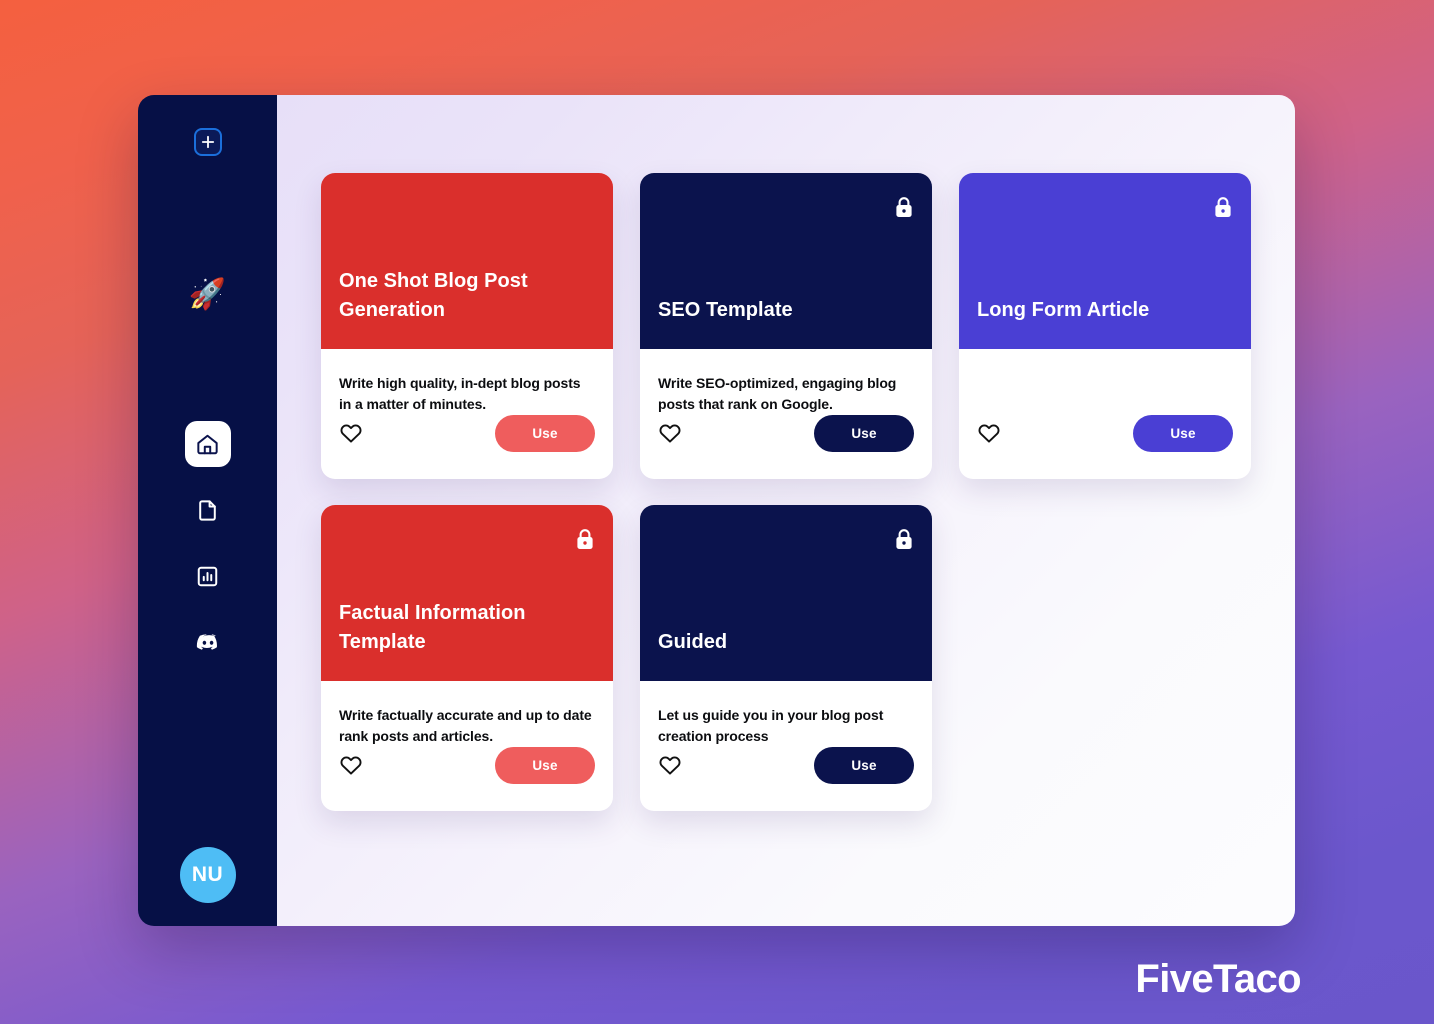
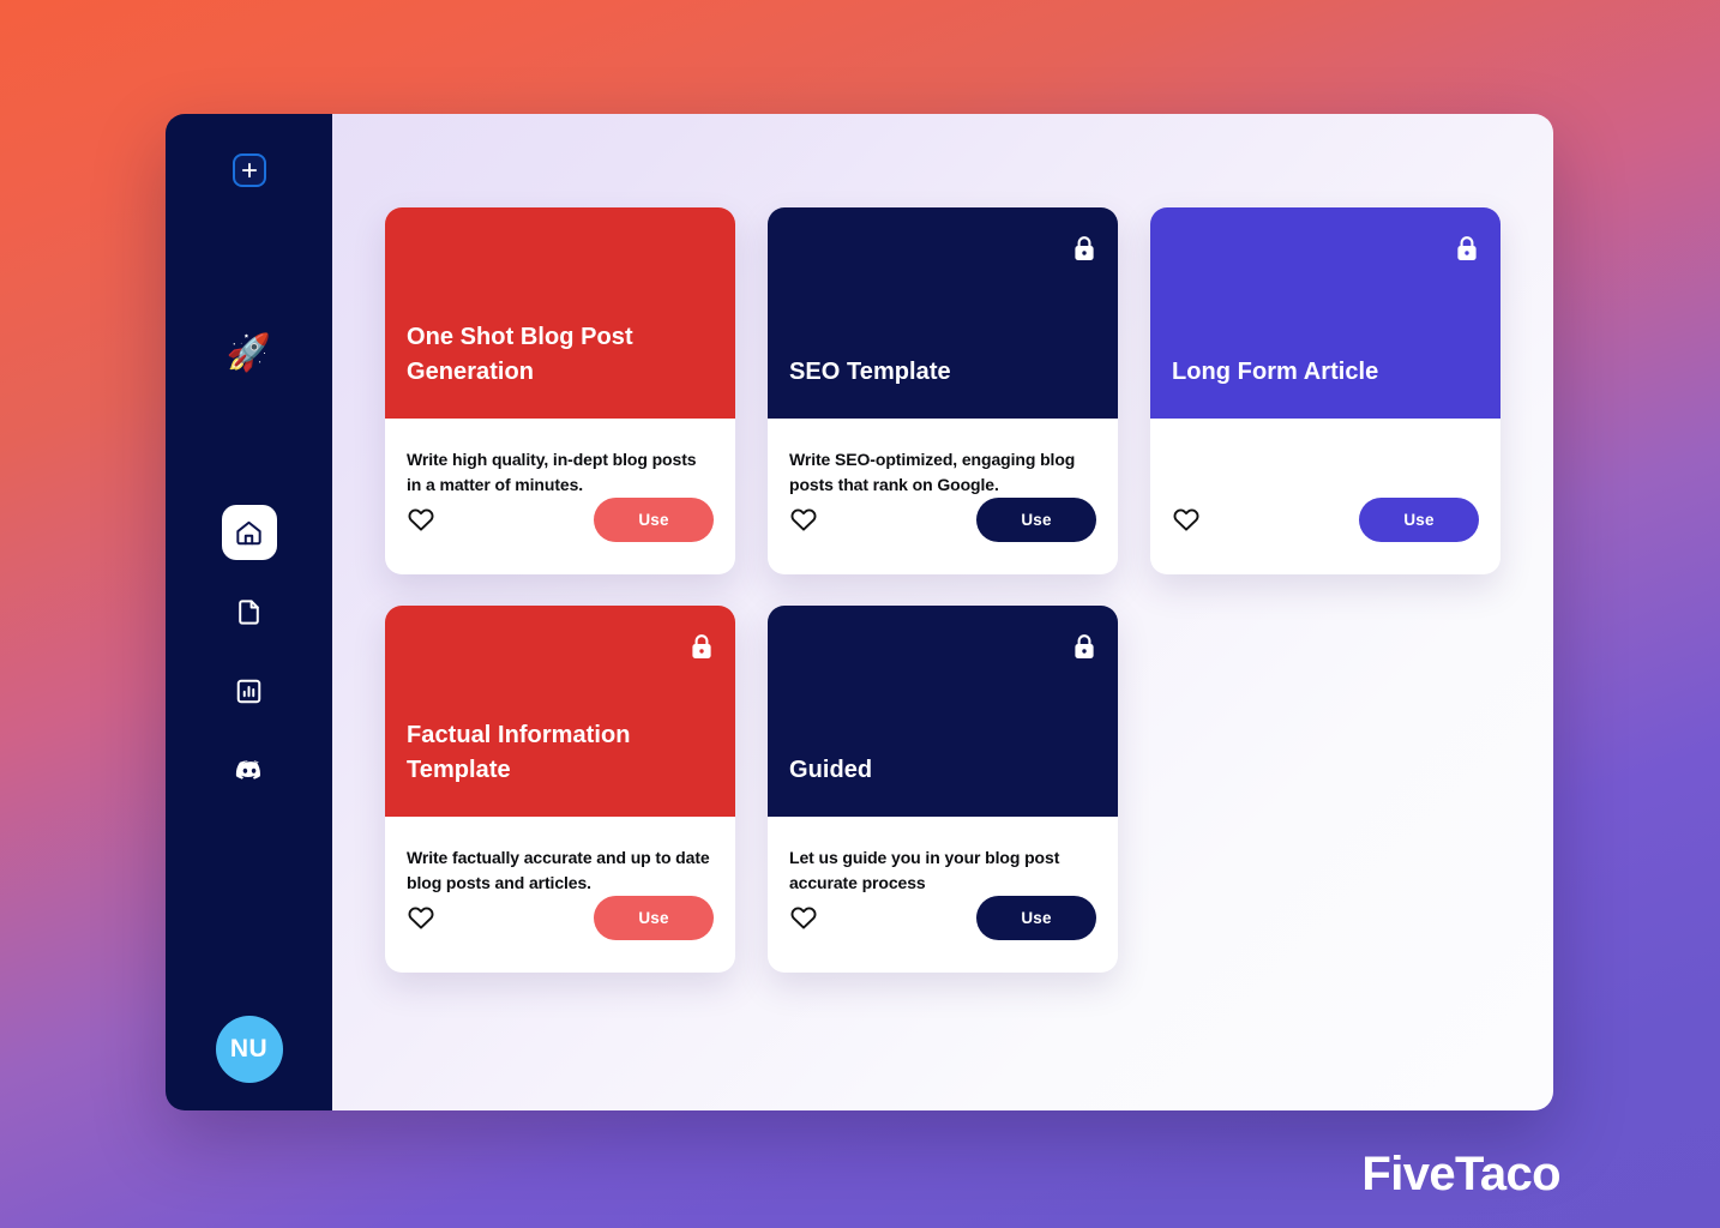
  🚀
  NU
  One Shot Blog Post Generation
  Write high quality, in-dept blog posts in a matter of minutes.
  Use
  SEO Template
  Write SEO-optimized, engaging blog posts that rank on Google.
  Use
  Long Form Article
  Use
  Factual Information Template
- Write factually accurate and up to date rank posts and articles.
+ Write factually accurate and up to date blog posts and articles.
  Use
  Guided
- Let us guide you in your blog post creation process
+ Let us guide you in your blog post accurate process
  Use
  FiveTaco
